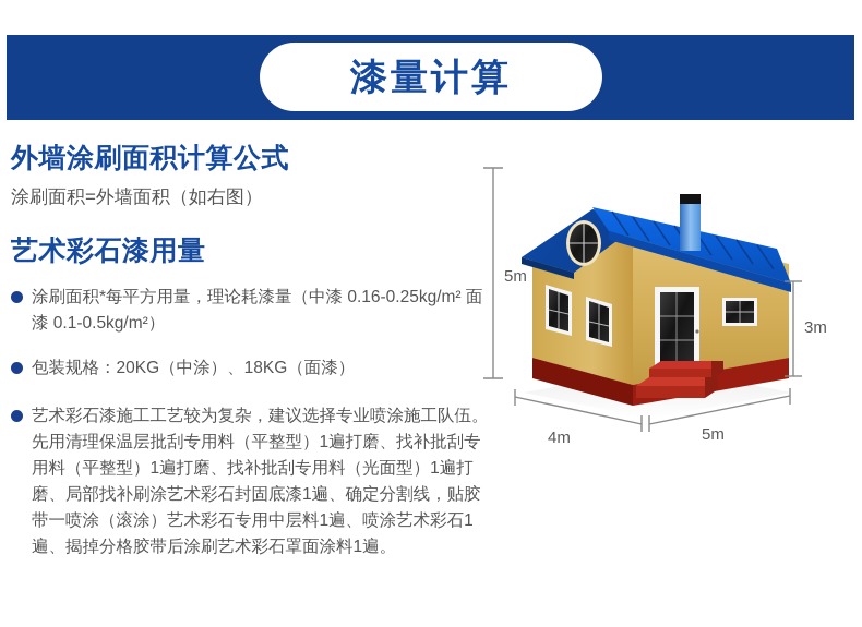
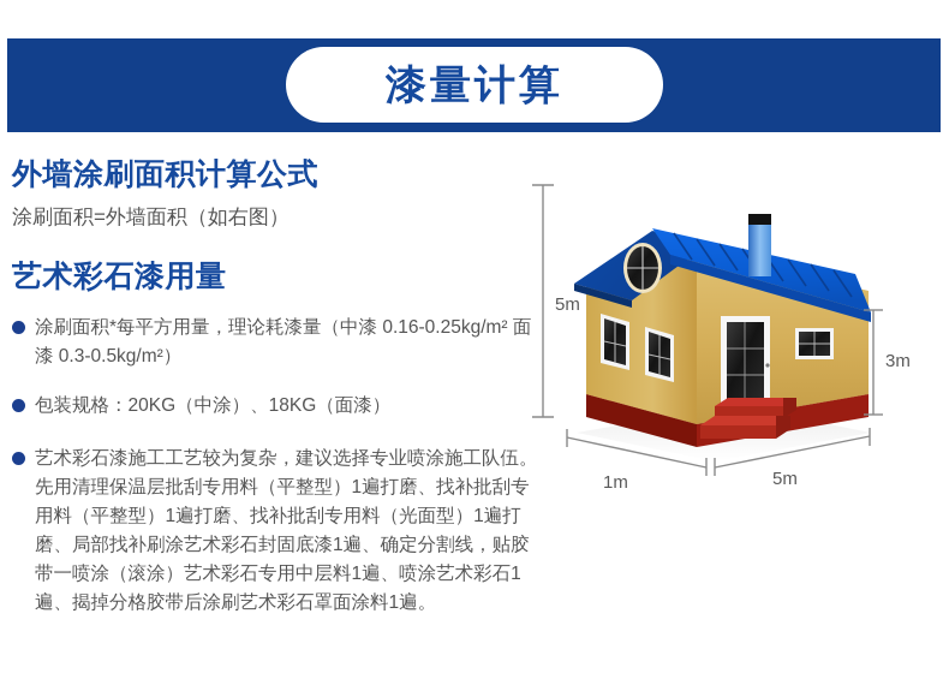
  漆量计算
  外墙涂刷面积计算公式
  涂刷面积=外墙面积（如右图）
  艺术彩石漆用量
- 涂刷面积*每平方用量，理论耗漆量（中漆 0.16-0.25kg/m² 面漆 0.1-0.5kg/m²）
+ 涂刷面积*每平方用量，理论耗漆量（中漆 0.16-0.25kg/m² 面漆 0.3-0.5kg/m²）
  包装规格：20KG（中涂）、18KG（面漆）
  艺术彩石漆施工工艺较为复杂，建议选择专业喷涂施工队伍。先用清理保温层批刮专用料（平整型）1遍打磨、找补批刮专用料（平整型）1遍打磨、找补批刮专用料（光面型）1遍打磨、局部找补刷涂艺术彩石封固底漆1遍、确定分割线，贴胶带一喷涂（滚涂）艺术彩石专用中层料1遍、喷涂艺术彩石1遍、揭掉分格胶带后涂刷艺术彩石罩面涂料1遍。
  5m
  3m
- 4m
+ 1m
  5m
